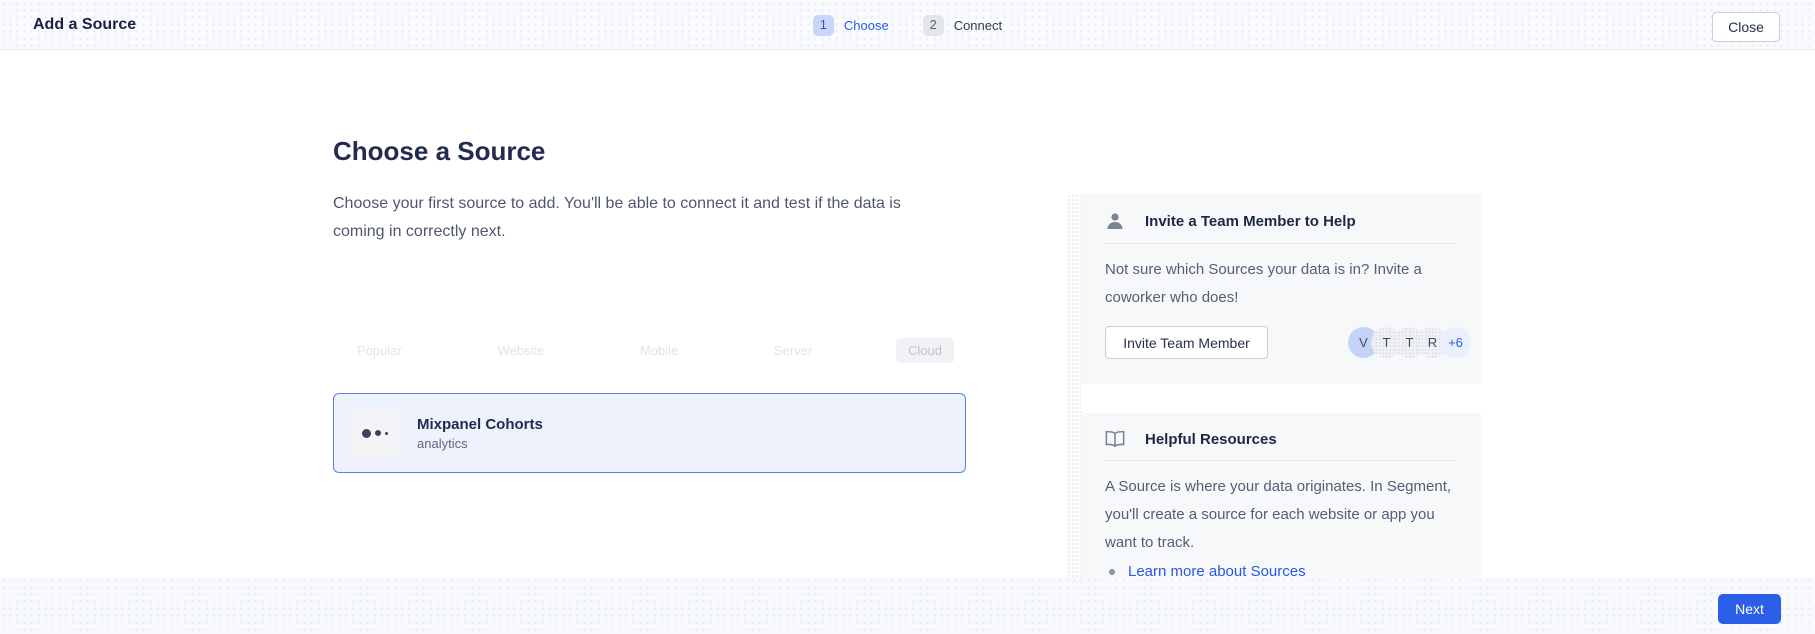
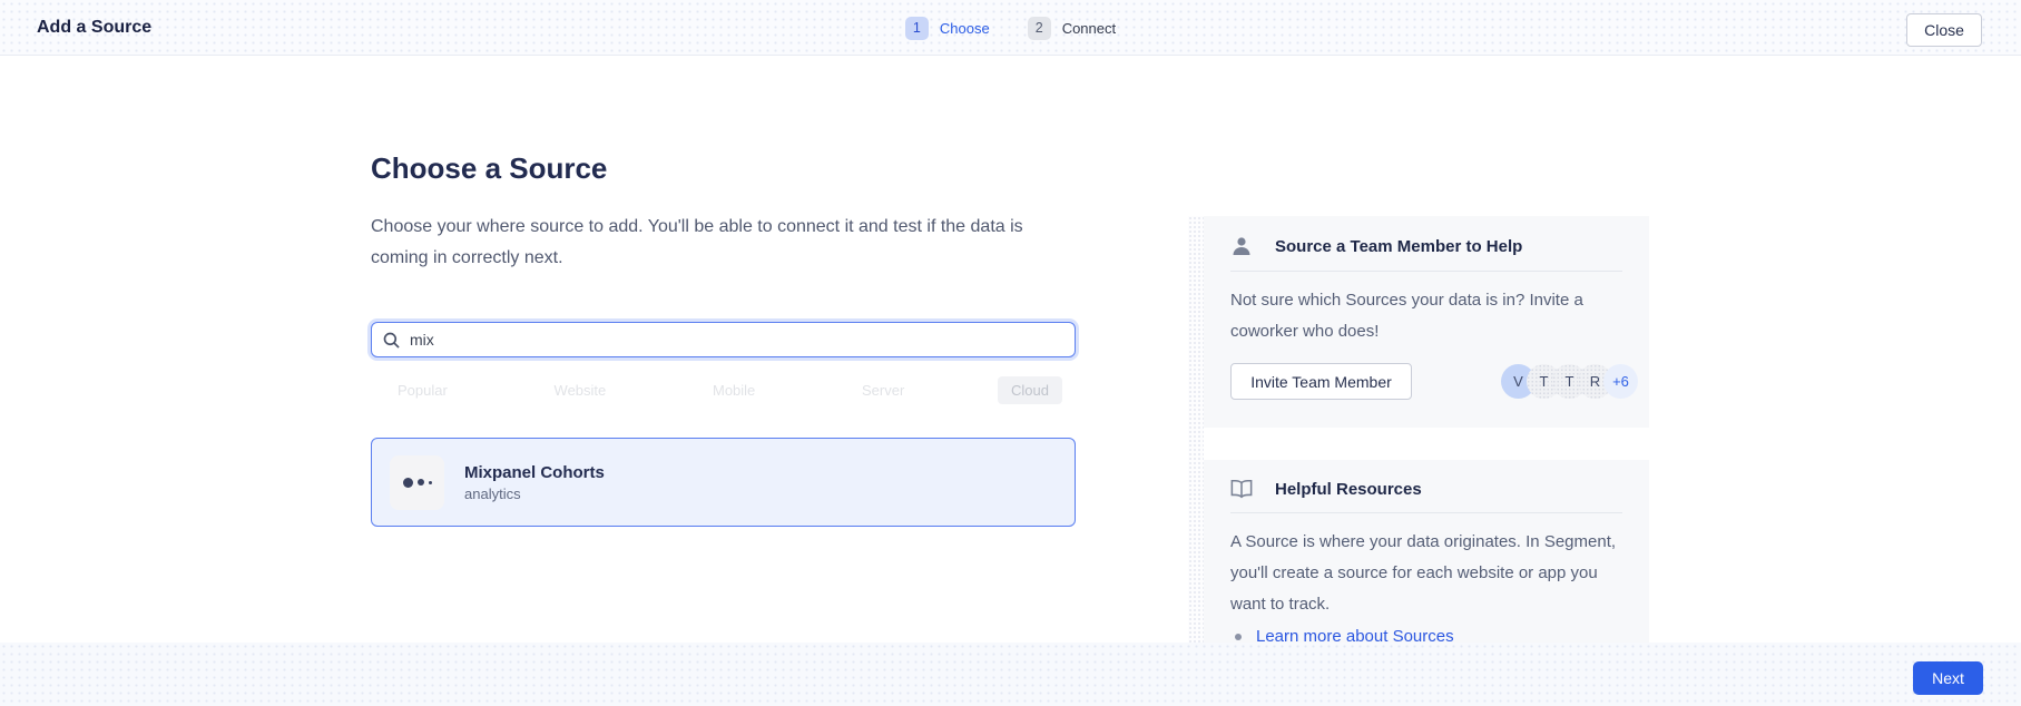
  Add a Source
  1
  Choose
  2
  Connect
  Close
  Choose a Source
- Choose your first source to add. You'll be able to connect it and test if the data is coming in correctly next.
+ Choose your where source to add. You'll be able to connect it and test if the data is coming in correctly next.
+ mix
  Popular
  Website
  Mobile
  Server
  Cloud
  Mixpanel Cohorts
  analytics
- Invite a Team Member to Help
+ Source a Team Member to Help
  Not sure which Sources your data is in? Invite a coworker who does!
  Invite Team Member
  V
  T
  T
  R
  +6
  Helpful Resources
  A Source is where your data originates. In Segment, you'll create a source for each website or app you want to track.
  Learn more about Sources
  Next
